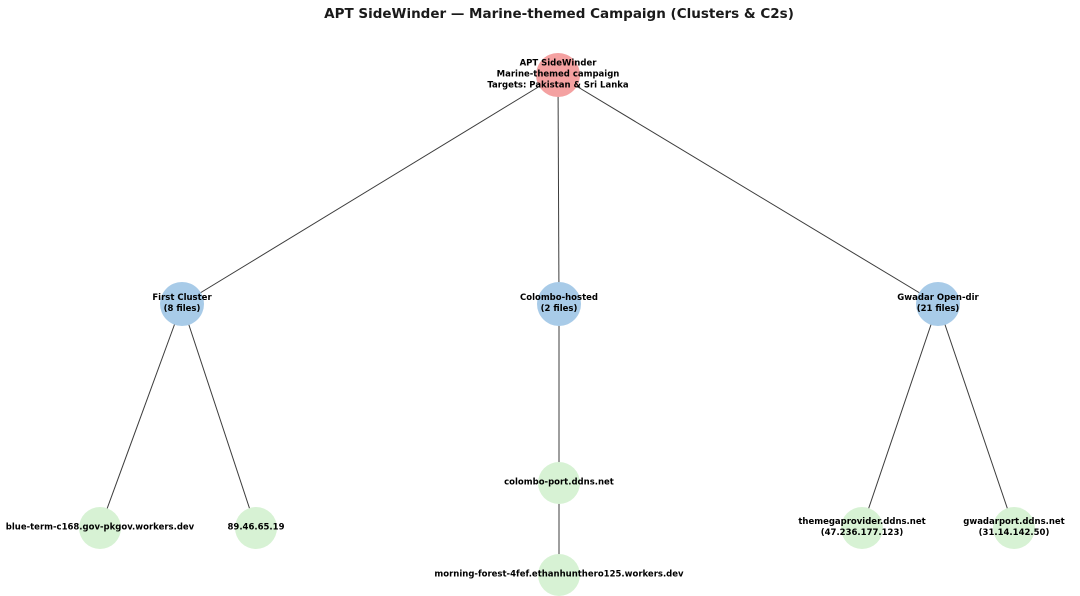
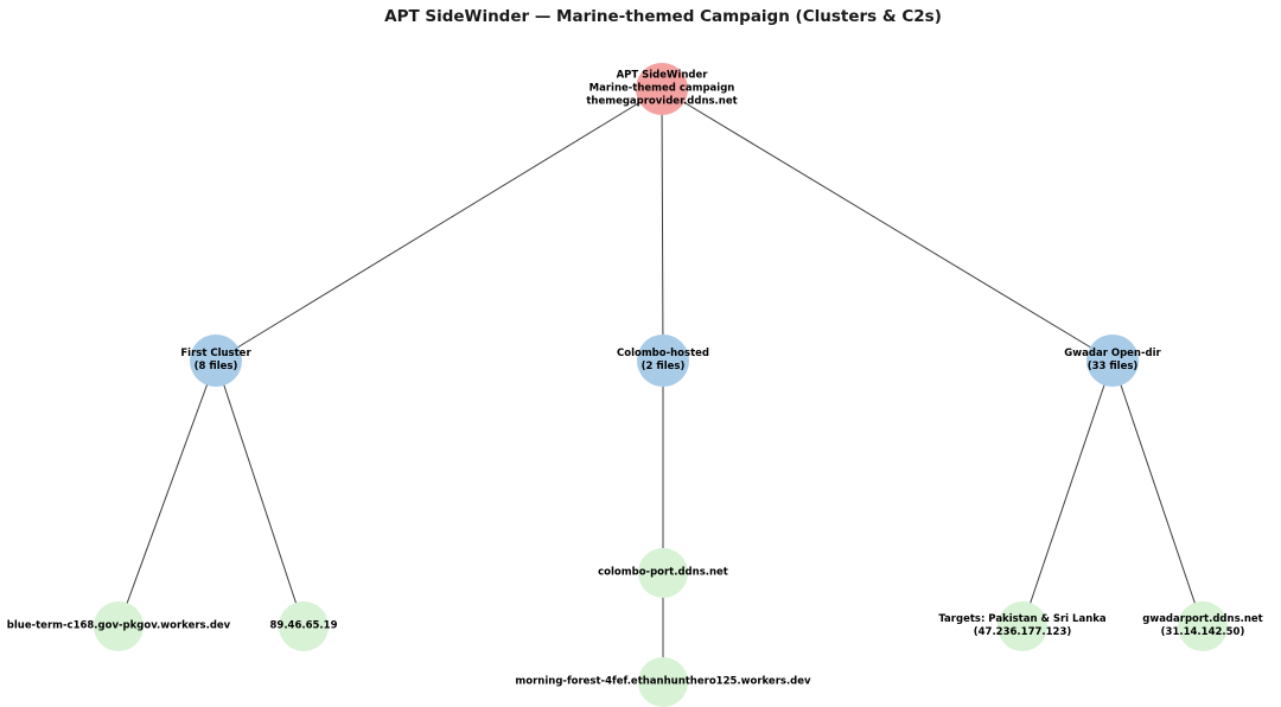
  APT SideWinder — Marine-themed Campaign (Clusters & C2s)
  APT SideWinder
  Marine-themed campaign
- Targets: Pakistan & Sri Lanka
+ themegaprovider.ddns.net
  First Cluster
  (8 files)
  Colombo-hosted
  (2 files)
  Gwadar Open-dir
- (21 files)
+ (33 files)
  blue-term-c168.gov-pkgov.workers.dev
  89.46.65.19
  colombo-port.ddns.net
  morning-forest-4fef.ethanhunthero125.workers.dev
- themegaprovider.ddns.net
+ Targets: Pakistan & Sri Lanka
  (47.236.177.123)
  gwadarport.ddns.net
  (31.14.142.50)
